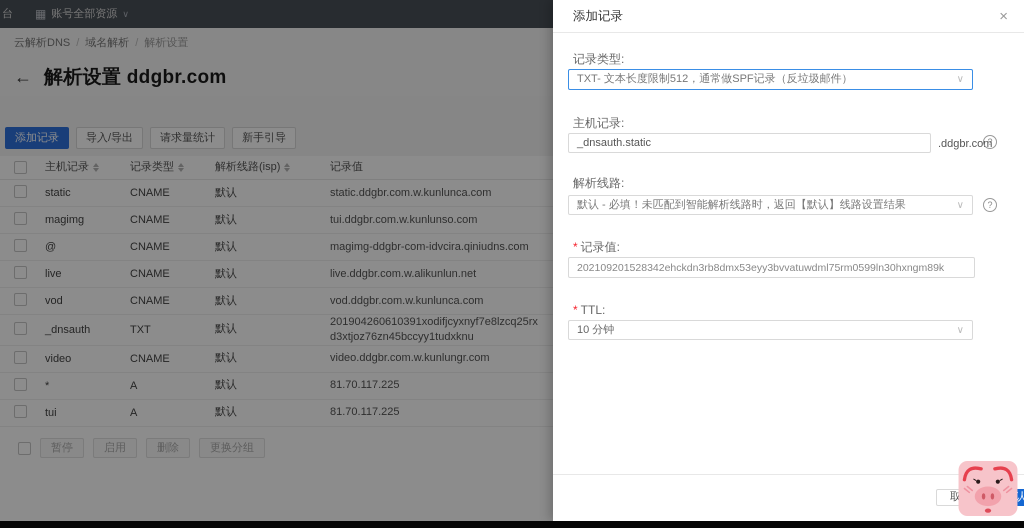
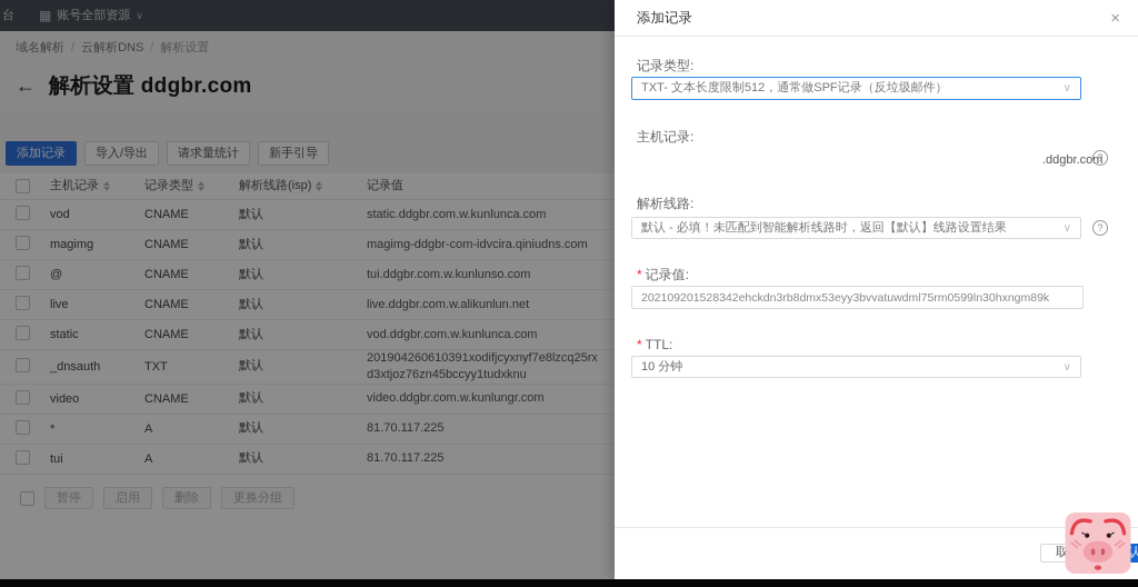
  台
  ▦
  账号全部资源
  ∨
- 云解析DNS
+ 域名解析
  /
- 域名解析
+ 云解析DNS
  /
  解析设置
  ←
  解析设置 ddgbr.com
  添加记录
  导入/导出
  请求量统计
  新手引导
  主机记录
  记录类型
  解析线路(isp)
  记录值
- static
+ vod
  CNAME
  默认
  static.ddgbr.com.w.kunlunca.com
  magimg
  CNAME
  默认
- tui.ddgbr.com.w.kunlunso.com
+ magimg-ddgbr-com-idvcira.qiniudns.com
  @
  CNAME
  默认
- magimg-ddgbr-com-idvcira.qiniudns.com
+ tui.ddgbr.com.w.kunlunso.com
  live
  CNAME
  默认
  live.ddgbr.com.w.alikunlun.net
- vod
+ static
  CNAME
  默认
  vod.ddgbr.com.w.kunlunca.com
  _dnsauth
  TXT
  默认
  201904260610391xodifjcyxnyf7e8lzcq25rxd3xtjoz76zn45bccyy1tudxknu
  video
  CNAME
  默认
  video.ddgbr.com.w.kunlungr.com
  *
  A
  默认
  81.70.117.225
  tui
  A
  默认
  81.70.117.225
  暂停
  启用
  删除
  更换分组
  添加记录
  ×
  记录类型:
  TXT- 文本长度限制512，通常做SPF记录（反垃圾邮件）
  ∨
  主机记录:
- _dnsauth.static
  .ddgbr.com
  ?
  解析线路:
  默认 - 必填！未匹配到智能解析线路时，返回【默认】线路设置结果
  ∨
  ?
  * 记录值:
  202109201528342ehckdn3rb8dmx53eyy3bvvatuwdml75rm0599ln30hxngm89k
  * TTL:
  10 分钟
  ∨
